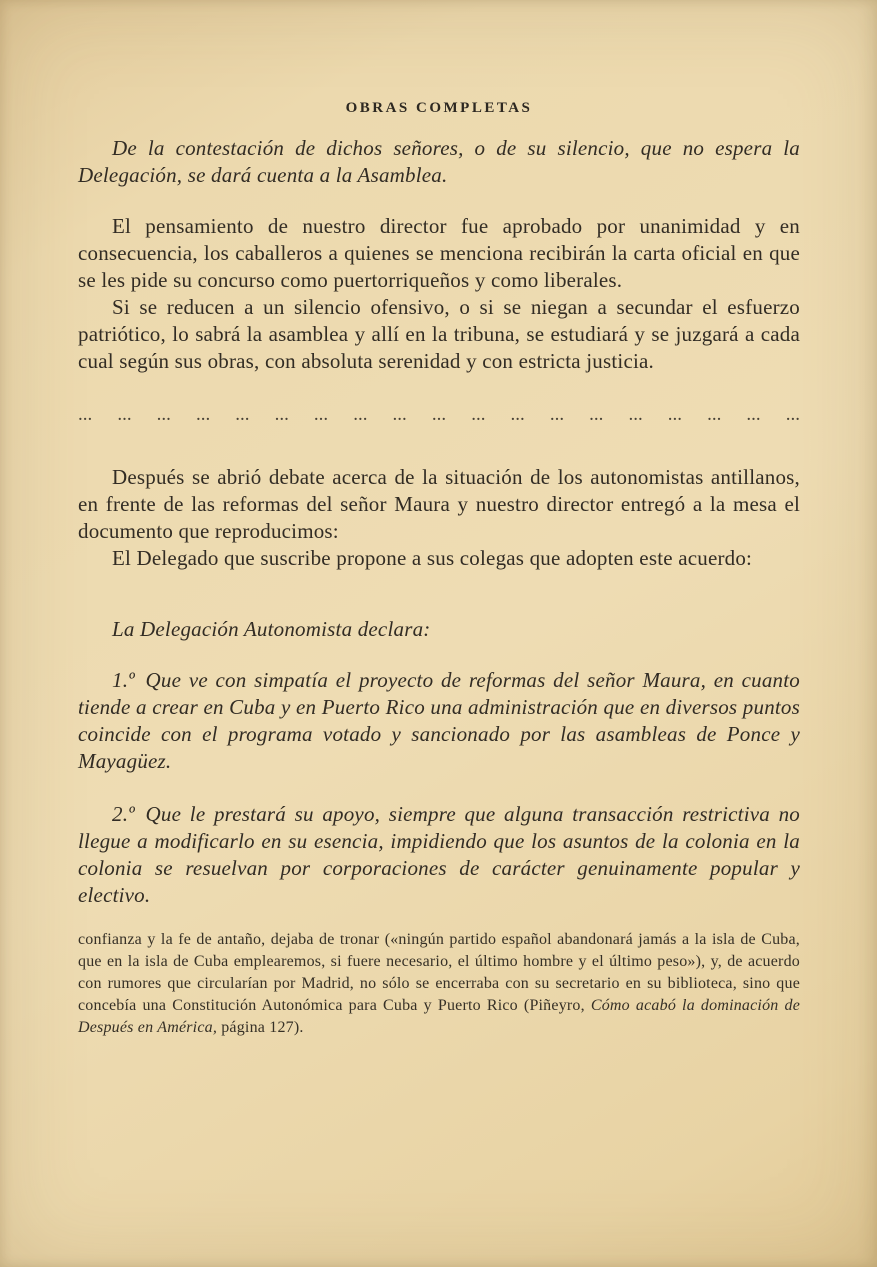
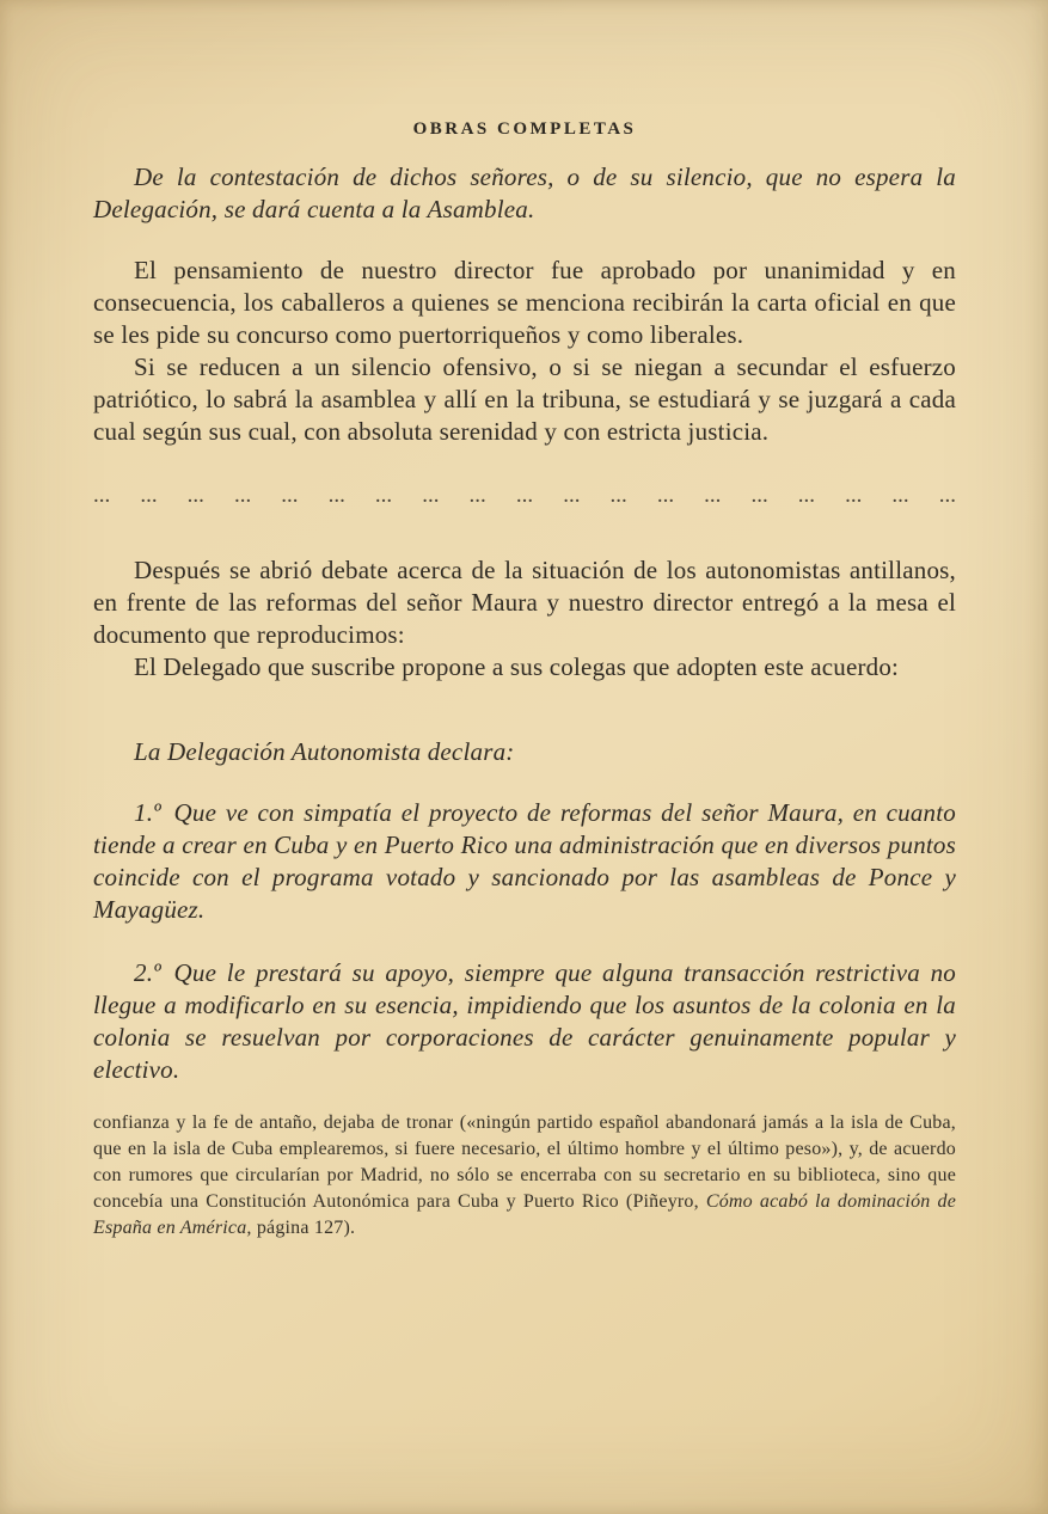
  OBRAS COMPLETAS
  De la contestación de dichos señores, o de su silencio, que no espera la Delegación, se dará cuenta a la Asamblea.
  El pensamiento de nuestro director fue aprobado por unanimidad y en consecuencia, los caballeros a quienes se menciona recibirán la carta oficial en que se les pide su concurso como puertorriqueños y como liberales.
- Si se reducen a un silencio ofensivo, o si se niegan a secundar el esfuerzo patriótico, lo sabrá la asamblea y allí en la tribuna, se estudiará y se juzgará a cada cual según sus obras, con absoluta serenidad y con estricta justicia.
+ Si se reducen a un silencio ofensivo, o si se niegan a secundar el esfuerzo patriótico, lo sabrá la asamblea y allí en la tribuna, se estudiará y se juzgará a cada cual según sus cual, con absoluta serenidad y con estricta justicia.
  ... ... ... ... ... ... ... ... ... ... ... ... ... ... ... ... ... ... ...
  Después se abrió debate acerca de la situación de los autonomistas antillanos, en frente de las reformas del señor Maura y nuestro director entregó a la mesa el documento que reproducimos:
  El Delegado que suscribe propone a sus colegas que adopten este acuerdo:
  La Delegación Autonomista declara:
  1.º Que ve con simpatía el proyecto de reformas del señor Maura, en cuanto tiende a crear en Cuba y en Puerto Rico una administración que en diversos puntos coincide con el programa votado y sancionado por las asambleas de Ponce y Mayagüez.
  2.º Que le prestará su apoyo, siempre que alguna transacción restrictiva no llegue a modificarlo en su esencia, impidiendo que los asuntos de la colonia en la colonia se resuelvan por corporaciones de carácter genuinamente popular y electivo.
- confianza y la fe de antaño, dejaba de tronar («ningún partido español abandonará jamás a la isla de Cuba, que en la isla de Cuba emplearemos, si fuere necesario, el último hombre y el último peso»), y, de acuerdo con rumores que circularían por Madrid, no sólo se encerraba con su secretario en su biblioteca, sino que concebía una Constitución Autonómica para Cuba y Puerto Rico (Piñeyro, Cómo acabó la dominación de Después en América, página 127).
+ confianza y la fe de antaño, dejaba de tronar («ningún partido español abandonará jamás a la isla de Cuba, que en la isla de Cuba emplearemos, si fuere necesario, el último hombre y el último peso»), y, de acuerdo con rumores que circularían por Madrid, no sólo se encerraba con su secretario en su biblioteca, sino que concebía una Constitución Autonómica para Cuba y Puerto Rico (Piñeyro, Cómo acabó la dominación de España en América, página 127).
